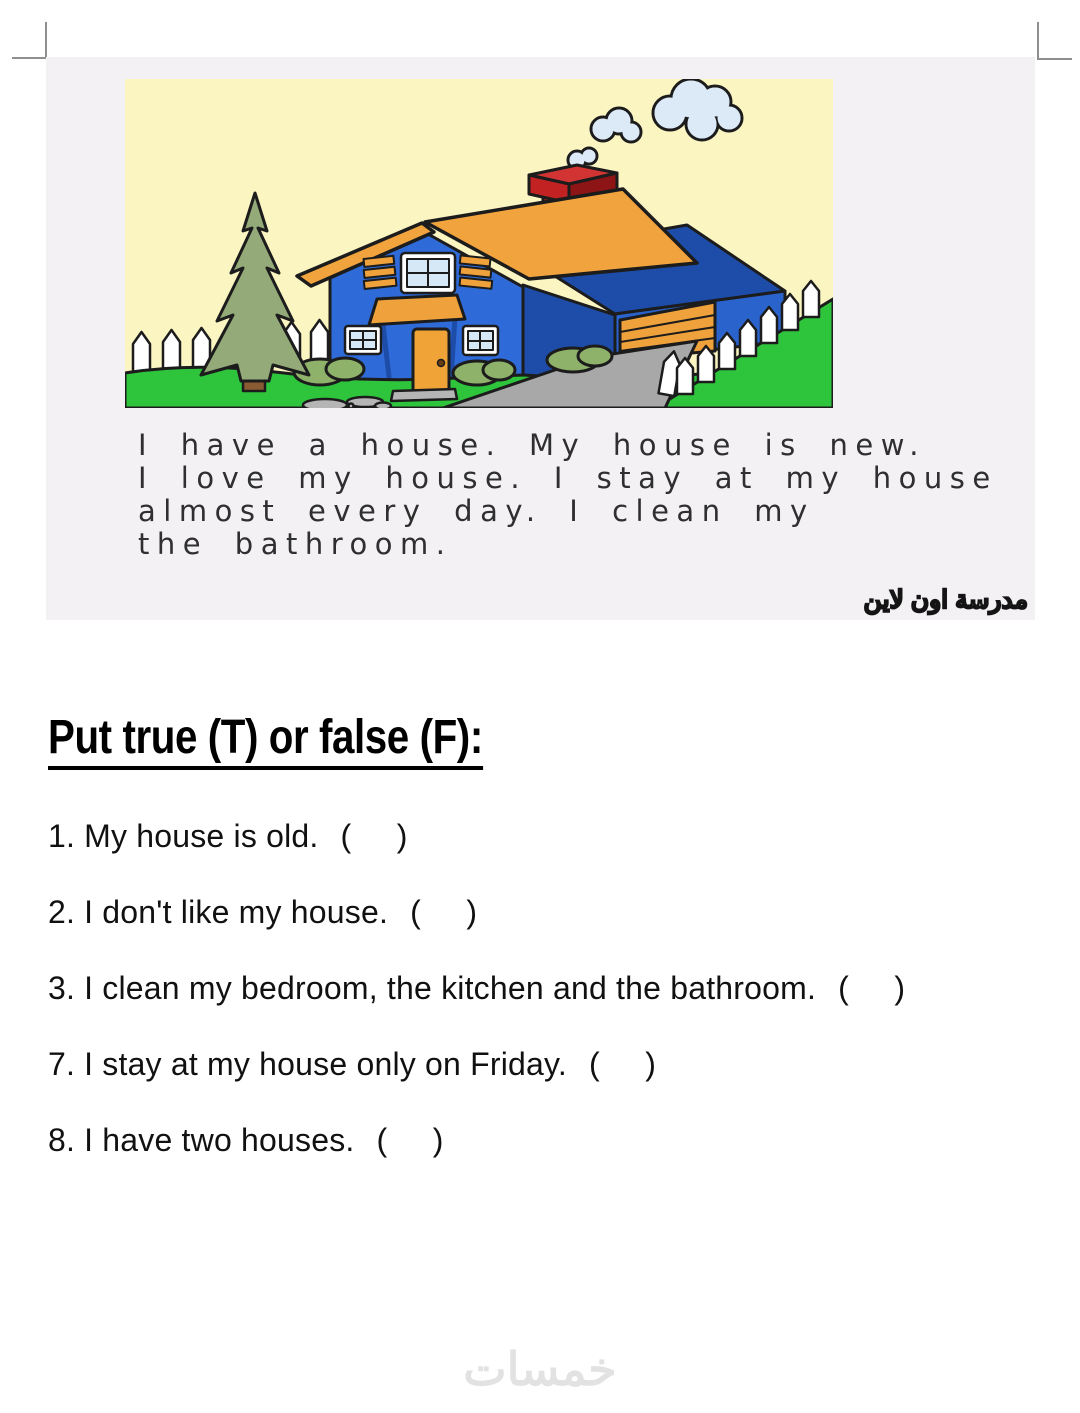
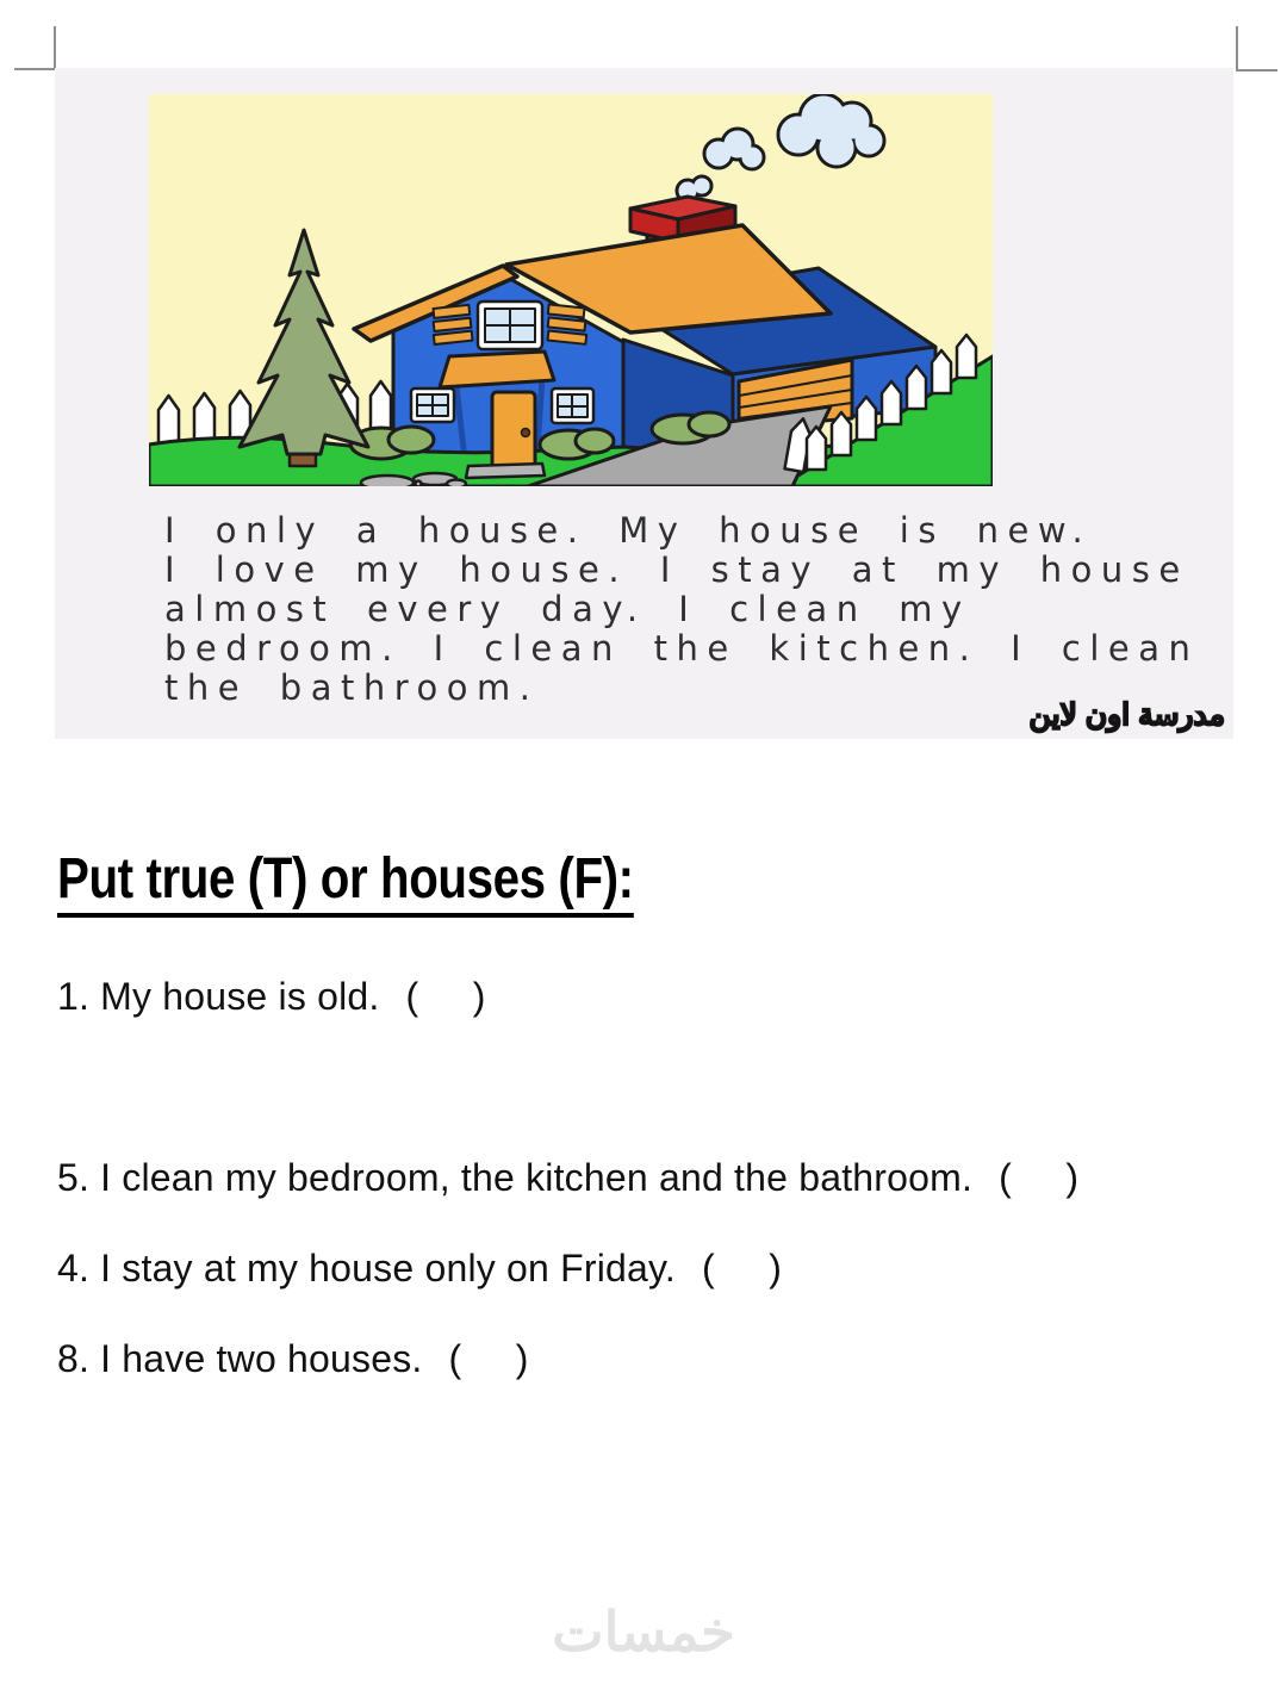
- I have a house. My house is new.
+ I only a house. My house is new.
  I love my house. I stay at my house
  almost every day. I clean my
+ bedroom. I clean the kitchen. I clean
  the bathroom.
  مدرسة اون لاين
- Put true (T) or false (F):
+ Put true (T) or houses (F):
  1. My house is old. ( )
- 2. I don't like my house. ( )
- 3. I clean my bedroom, the kitchen and the bathroom. ( )
+ 5. I clean my bedroom, the kitchen and the bathroom. ( )
- 7. I stay at my house only on Friday. ( )
+ 4. I stay at my house only on Friday. ( )
  8. I have two houses. ( )
  خمسات
